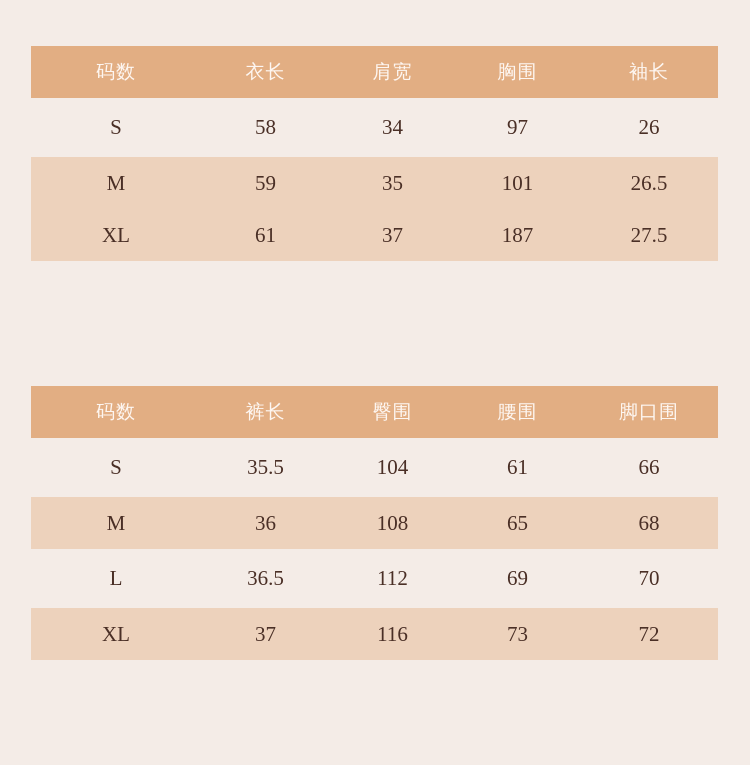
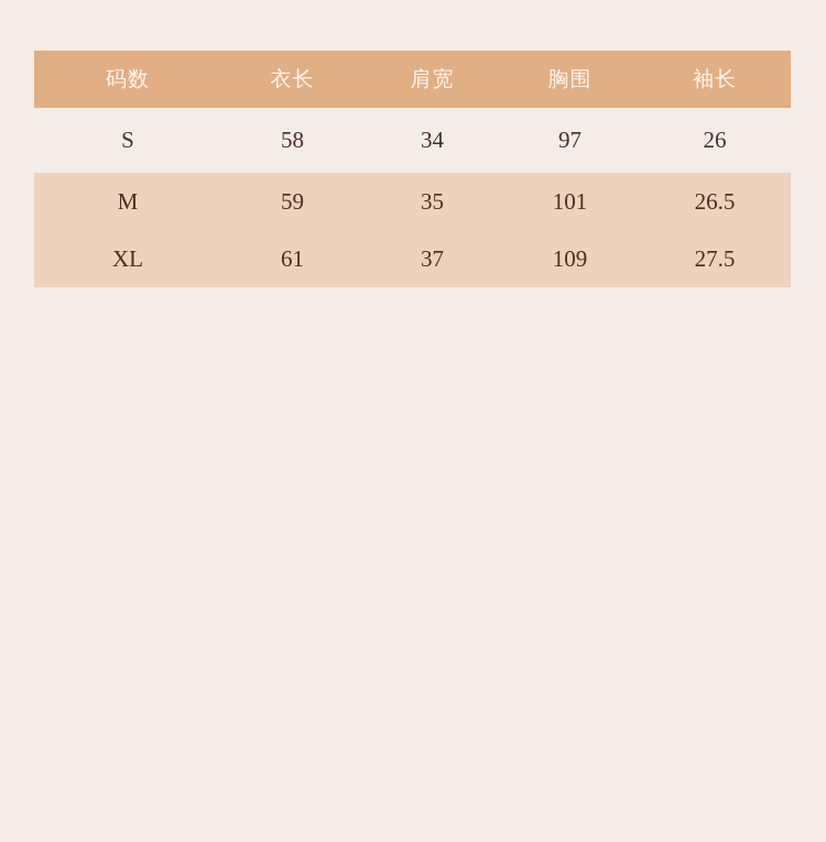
  码数	衣长	肩宽	胸围	袖长
  S	58	34	97	26
  M	59	35	101	26.5
- XL	61	37	187	27.5
+ XL	61	37	109	27.5
- 码数	裤长	臀围	腰围	脚口围
- S	35.5	104	61	66
- M	36	108	65	68
- L	36.5	112	69	70
- XL	37	116	73	72
